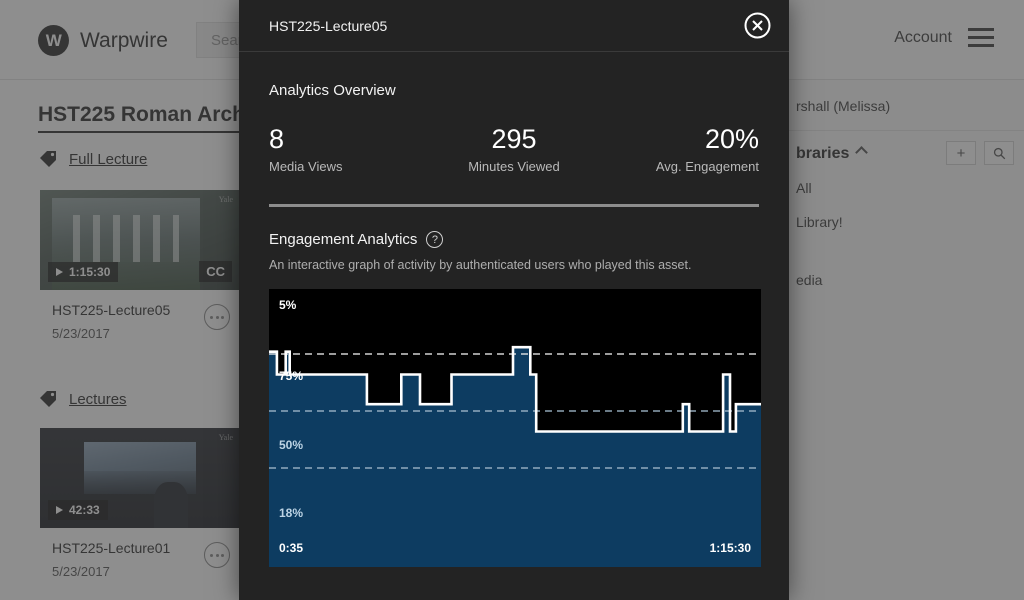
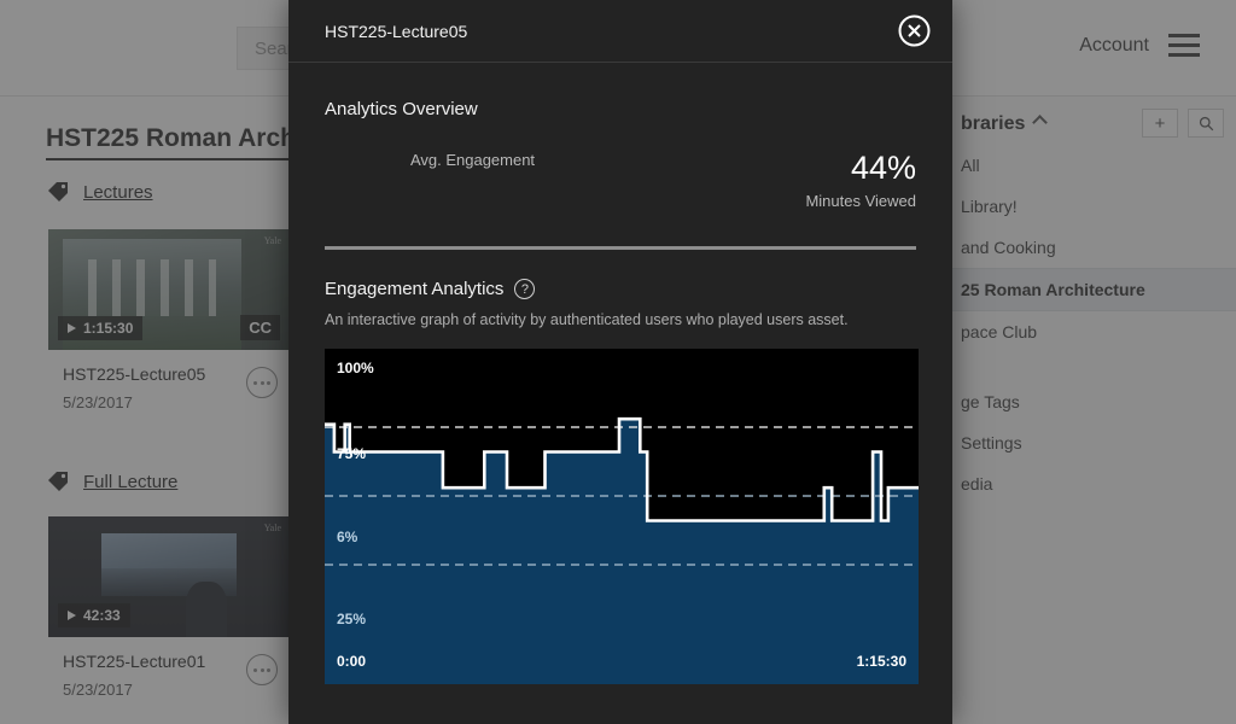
- W
- Warpwire
  Account
- Full Lecture
+ Lectures
  Yale
  1:15:30
  CC
  HST225-Lecture05
  5/23/2017
- Lectures
+ Full Lecture
  Yale
  42:33
  HST225-Lecture01
  5/23/2017
- rshall (Melissa)
  braries
  +
  All
  Library!
+ and Cooking
+ 25 Roman Architecture
+ pace Club
+ ge Tags
+ Settings
  edia
  HST225-Lecture05
  Analytics Overview
- 8
- Media Views
- 295
- Minutes Viewed
+ Avg. Engagement
- 20%
+ 44%
- Avg. Engagement
+ Minutes Viewed
  Engagement Analytics
  ?
- An interactive graph of activity by authenticated users who played this asset.
+ An interactive graph of activity by authenticated users who played users asset.
- 5%
+ 100%
  75%
- 50%
+ 6%
- 18%
+ 25%
- 0:35
+ 0:00
  1:15:30
